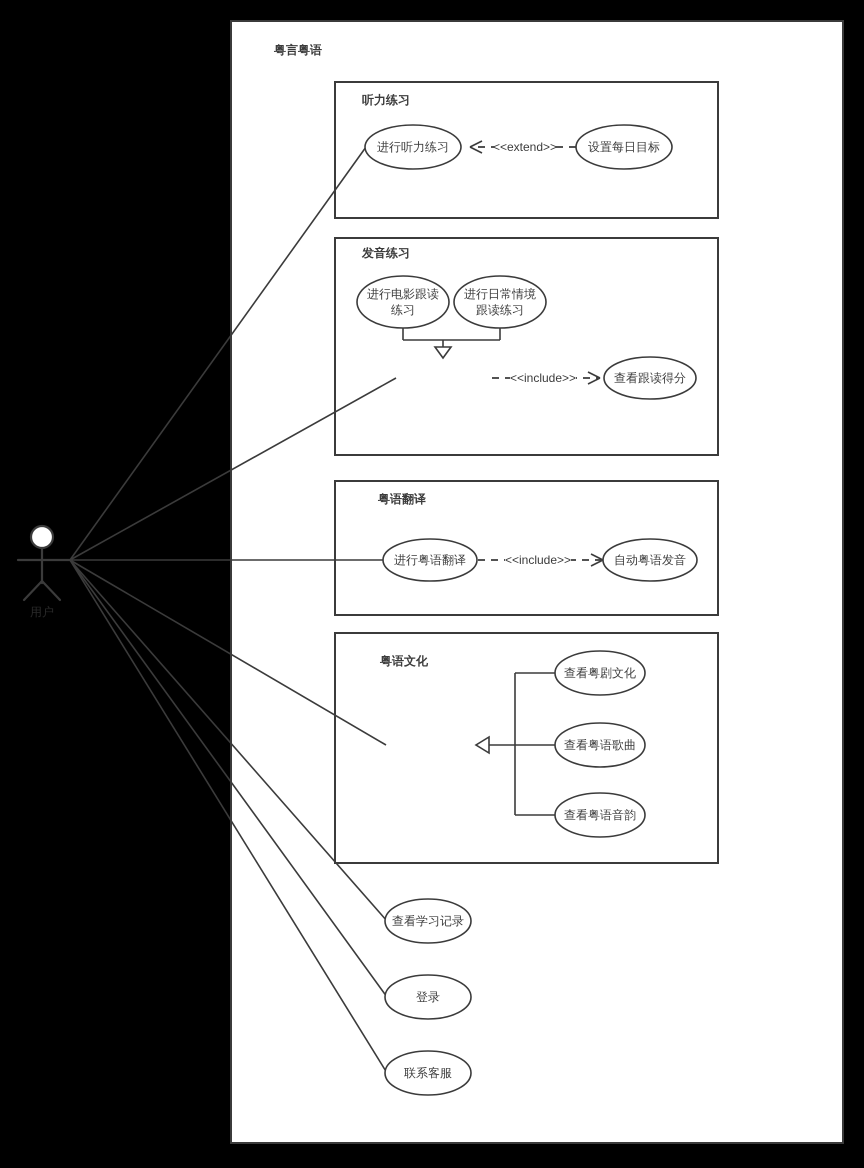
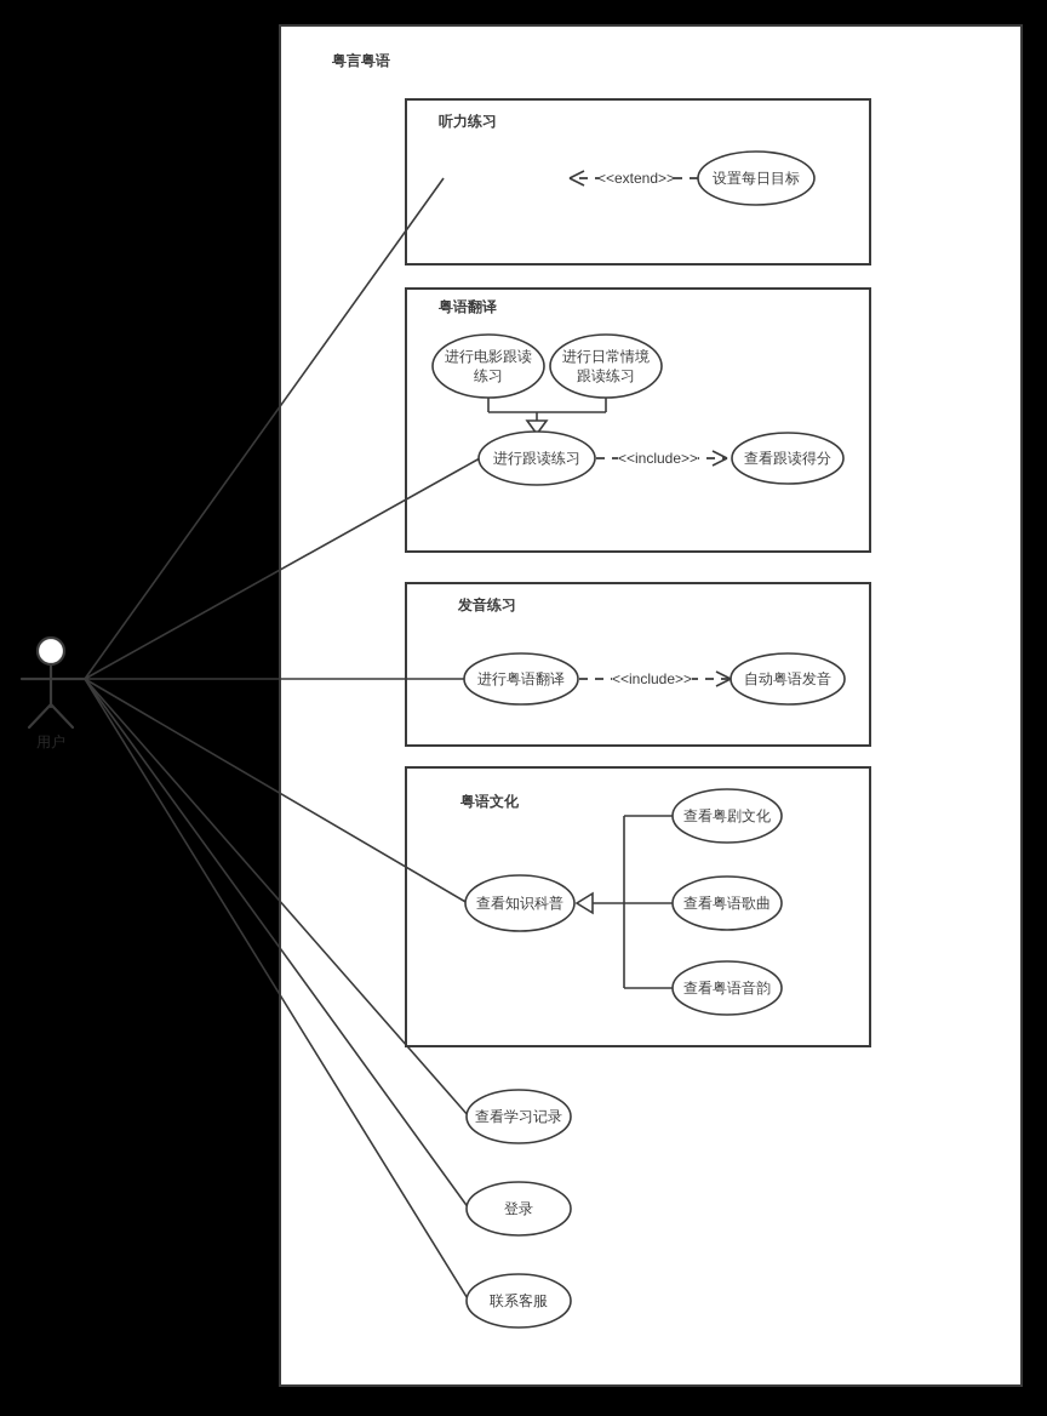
  粤言粤语
  用户
  听力练习
  <<extend>>
- 进行听力练习
  设置每日目标
- 发音练习
+ 粤语翻译
  进行电影跟读
  练习
  进行日常情境
  跟读练习
  <<include>>
+ 进行跟读练习
  查看跟读得分
- 粤语翻译
+ 发音练习
  <<include>>
  进行粤语翻译
  自动粤语发音
  粤语文化
+ 查看知识科普
  查看粤剧文化
  查看粤语歌曲
  查看粤语音韵
  查看学习记录
  登录
  联系客服
